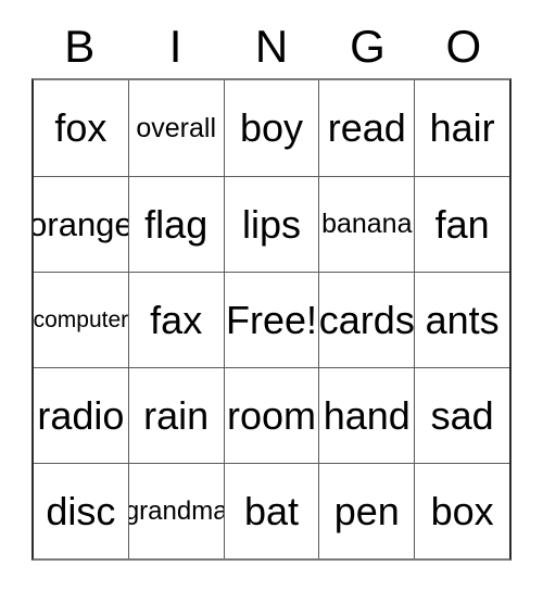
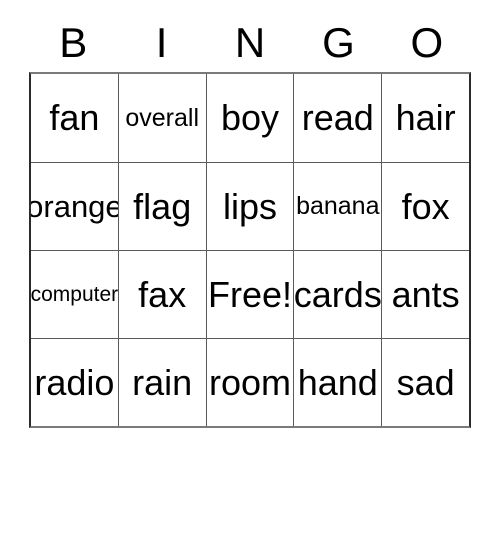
  B
  I
  N
  G
  O
- fox
+ fan
  overall
  boy
  read
  hair
  orange
  flag
  lips
  banana
- fan
+ fox
  computer
  fax
  Free!
  cards
  ants
  radio
  rain
  room
  hand
  sad
- disc
- grandma
- bat
- pen
- box
